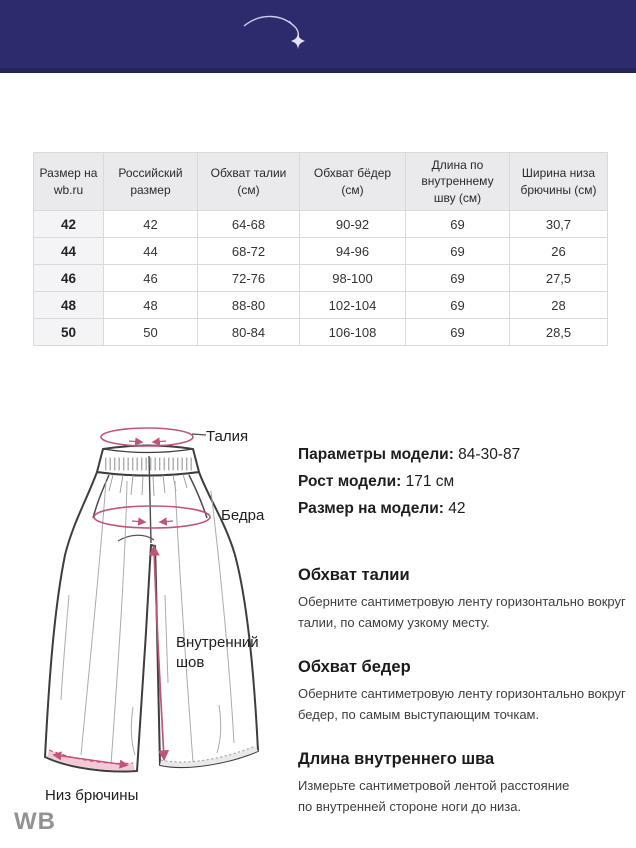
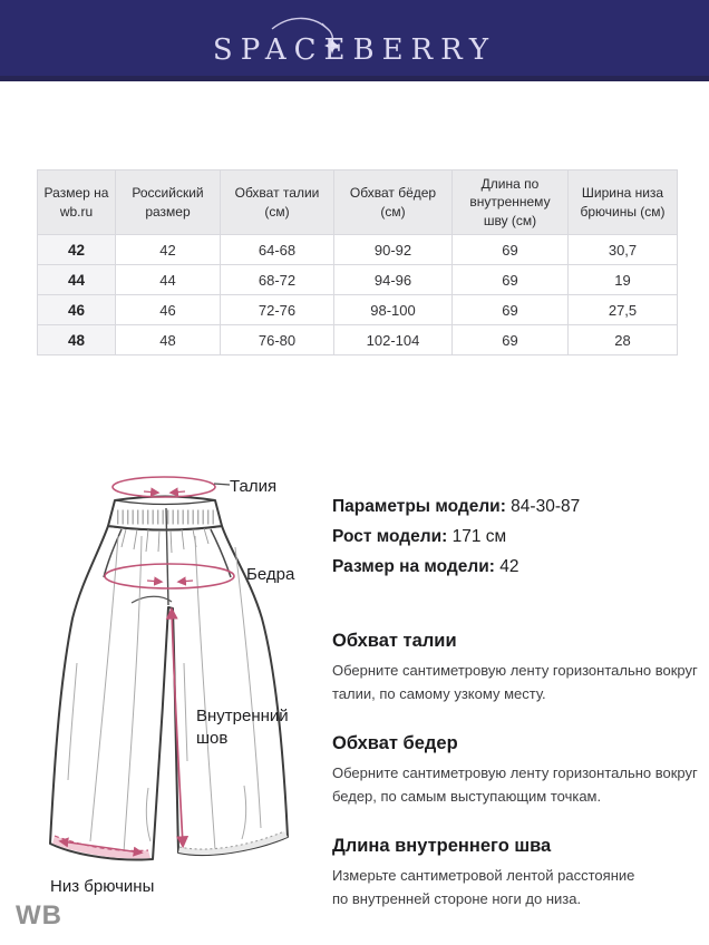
+ SPACEBERRY
  Размер на wb.ru	Российский размер	Обхват талии (см)	Обхват бёдер (см)	Длина по внутреннему шву (см)	Ширина низа брючины (см)
  42	42	64-68	90-92	69	30,7
- 44	44	68-72	94-96	69	26
+ 44	44	68-72	94-96	69	19
  46	46	72-76	98-100	69	27,5
- 48	48	88-80	102-104	69	28
+ 48	48	76-80	102-104	69	28
- 50	50	80-84	106-108	69	28,5
  Талия
  Бедра
  Внутренний шов
  Низ брючины
  Параметры модели: 84-30-87
  Рост модели: 171 см
  Размер на модели: 42
  Обхват талии
  Оберните сантиметровую ленту горизонтально вокруг
  талии, по самому узкому месту.
  Обхват бедер
  Оберните сантиметровую ленту горизонтально вокруг
  бедер, по самым выступающим точкам.
  Длина внутреннего шва
  Измерьте сантиметровой лентой расстояние
  по внутренней стороне ноги до низа.
  WB
